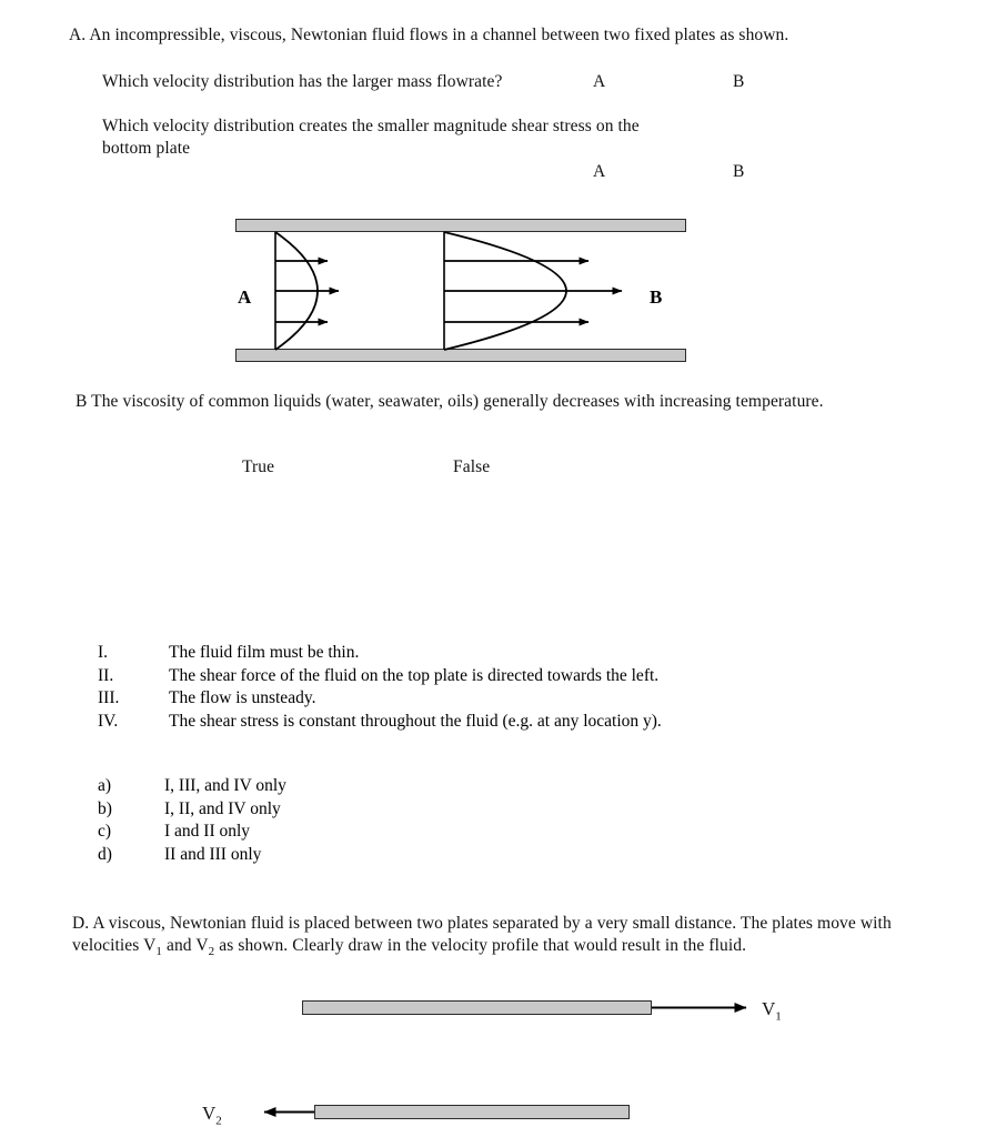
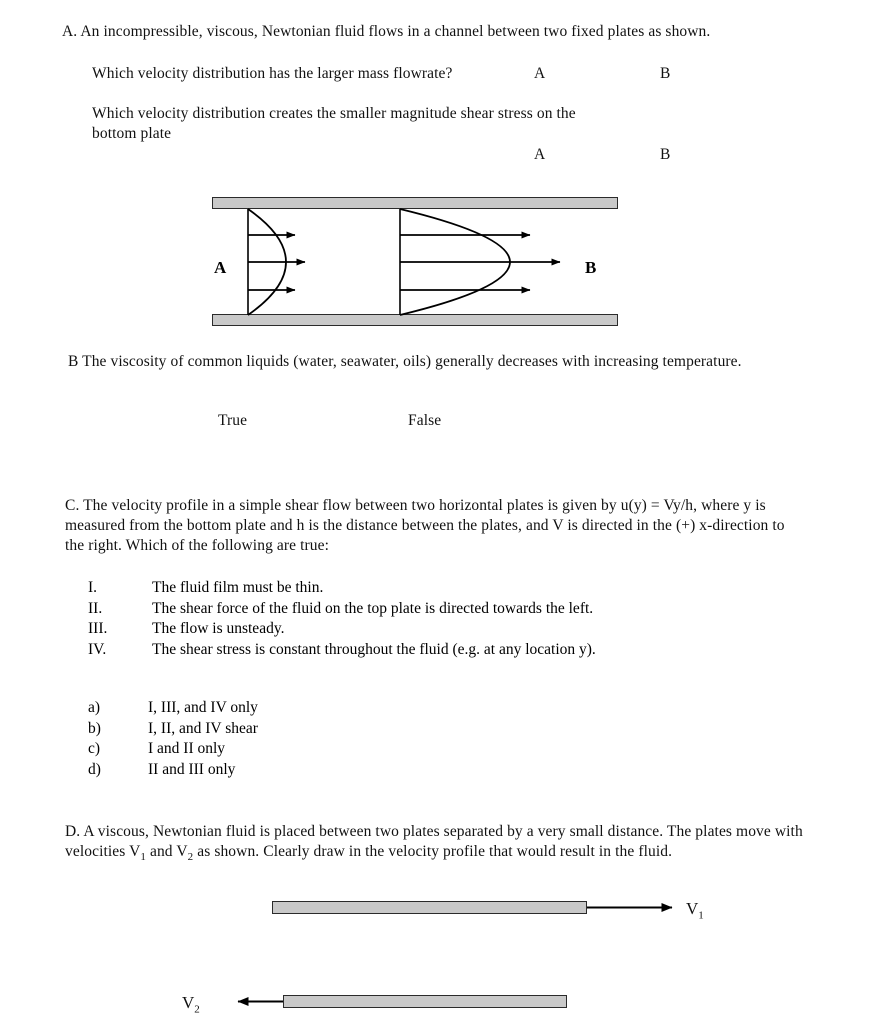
  A. An incompressible, viscous, Newtonian fluid flows in a channel between two fixed plates as shown.
  Which velocity distribution has the larger mass flowrate?
  A
  B
  Which velocity distribution creates the smaller magnitude shear stress on the bottom plate
  A
  B
  A
  B
  B The viscosity of common liquids (water, seawater, oils) generally decreases with increasing temperature.
  True
  False
+ C. The velocity profile in a simple shear flow between two horizontal plates is given by u(y) = Vy/h, where y is measured from the bottom plate and h is the distance between the plates, and V is directed in the (+) x-direction to the right. Which of the following are true:
  I.
  The fluid film must be thin.
  II.
  The shear force of the fluid on the top plate is directed towards the left.
  III.
  The flow is unsteady.
  IV.
  The shear stress is constant throughout the fluid (e.g. at any location y).
  a)
  I, III, and IV only
  b)
- I, II, and IV only
+ I, II, and IV shear
  c)
  I and II only
  d)
  II and III only
  D. A viscous, Newtonian fluid is placed between two plates separated by a very small distance. The plates move with velocities V1 and V2 as shown. Clearly draw in the velocity profile that would result in the fluid.
  V1
  V2
